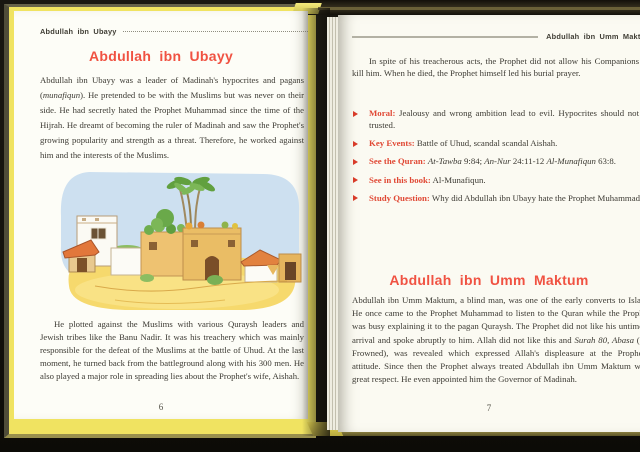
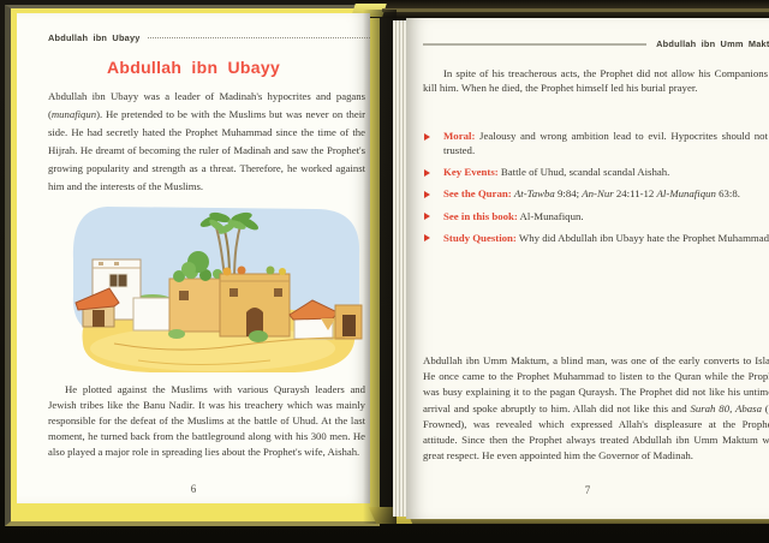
  Abdullah ibn Ubayy
  Abdullah ibn Ubayy
  Abdullah ibn Ubayy was a leader of Madinah's hypocrites and pagan (munafiqun). He pretended to be with the Muslims but was never on thei side. He had secretly hated the Prophet Muhammad since the time of th Hijrah. He dreamt of becoming the ruler of Madinah and saw the Prophet' growing popularity and strength as a threat. Therefore, he worked agains him and the interests of the Muslims.
  He plotted against the Muslims with various Quraysh leaders an Jewish tribes like the Banu Nadir. It was his treachery which was mainl responsible for the defeat of the Muslims at the battle of Uhud. At the las moment, he turned back from the battleground along with his 300 men. H also played a major role in spreading lies about the Prophet's wife, Aishah.
  6
  Abdullah ibn Umm Makt
  In spite of his treacherous acts, the Prophet did not allow his Companions kill him. When he died, the Prophet himself led his burial prayer.
  Moral: Jealousy and wrong ambition lead to evil. Hypocrites should not trusted.
  Key Events: Battle of Uhud, scandal scandal Aishah.
  See the Quran: At-Tawba 9:84; An-Nur 24:11-12 Al-Munafiqun 63:8.
  See in this book: Al-Munafiqun.
  Study Question: Why did Abdullah ibn Ubayy hate the Prophet Muhammad
- Abdullah ibn Umm Maktum
  Abdullah ibn Umm Maktum, a blind man, was one of the early converts to Isla He once came to the Prophet Muhammad to listen to the Quran while the Prop was busy explaining it to the pagan Quraysh. The Prophet did not like his untim arrival and spoke abruptly to him. Allah did not like this and Surah 80, Abasa ( Frowned), was revealed which expressed Allah's displeasure at the Proph attitude. Since then the Prophet always treated Abdullah ibn Umm Maktum w great respect. He even appointed him the Governor of Madinah.
  7
